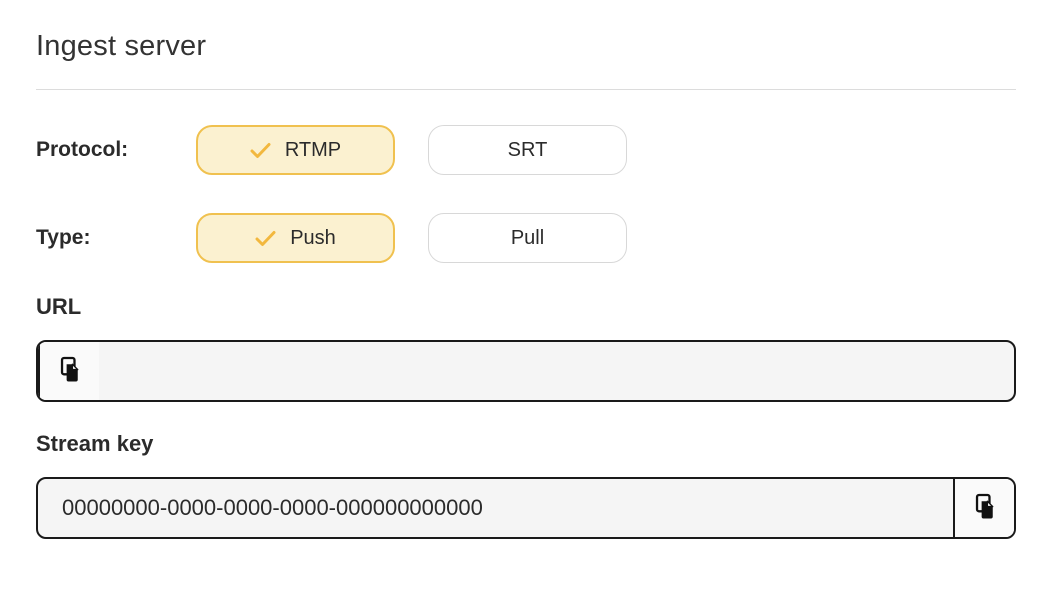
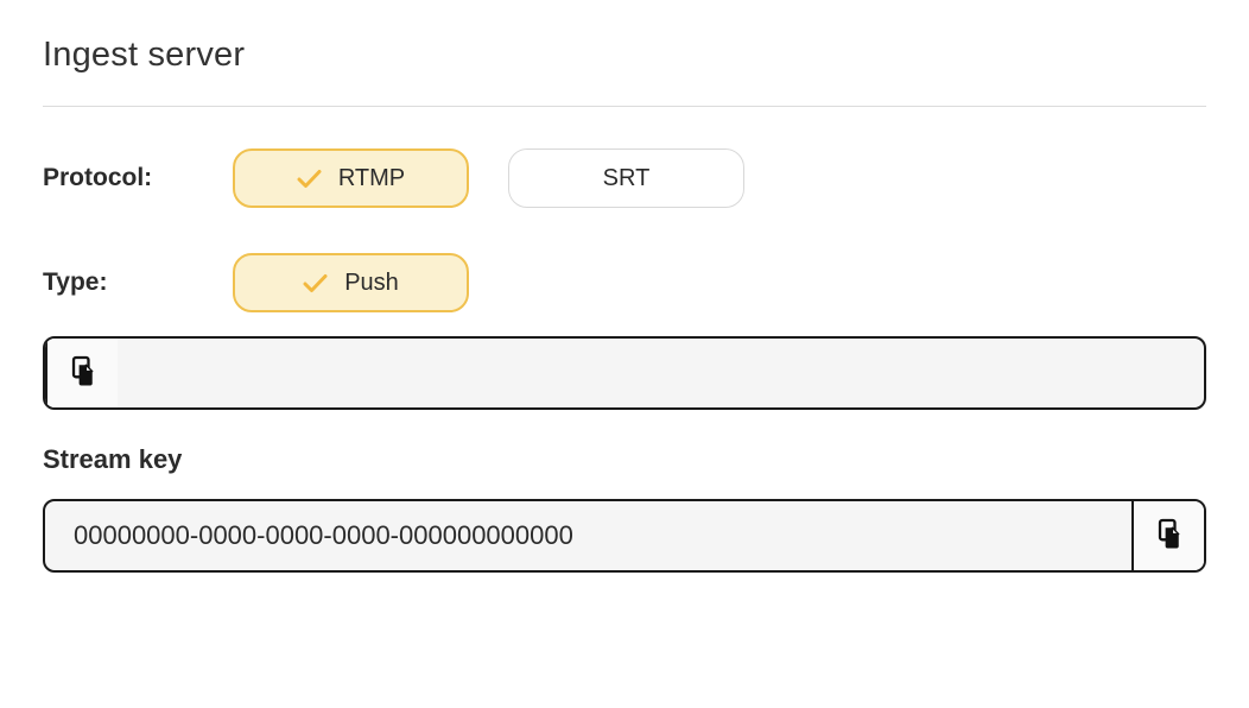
  Ingest server
  Protocol:
  RTMP
  SRT
  Type:
  Push
- Pull
- URL
  Stream key
  00000000-0000-0000-0000-000000000000
